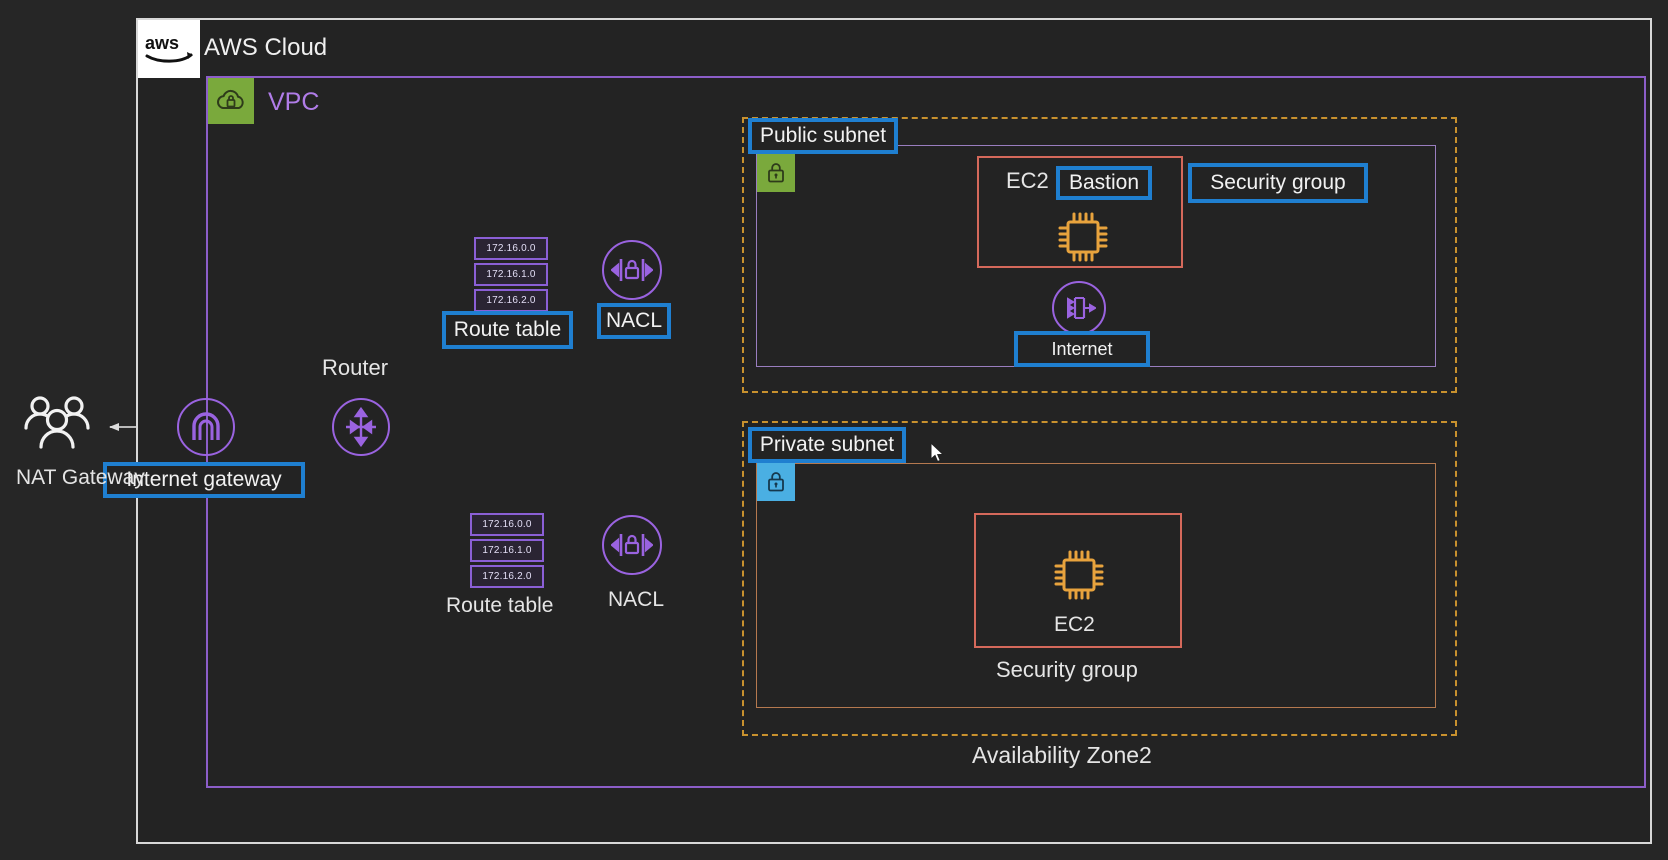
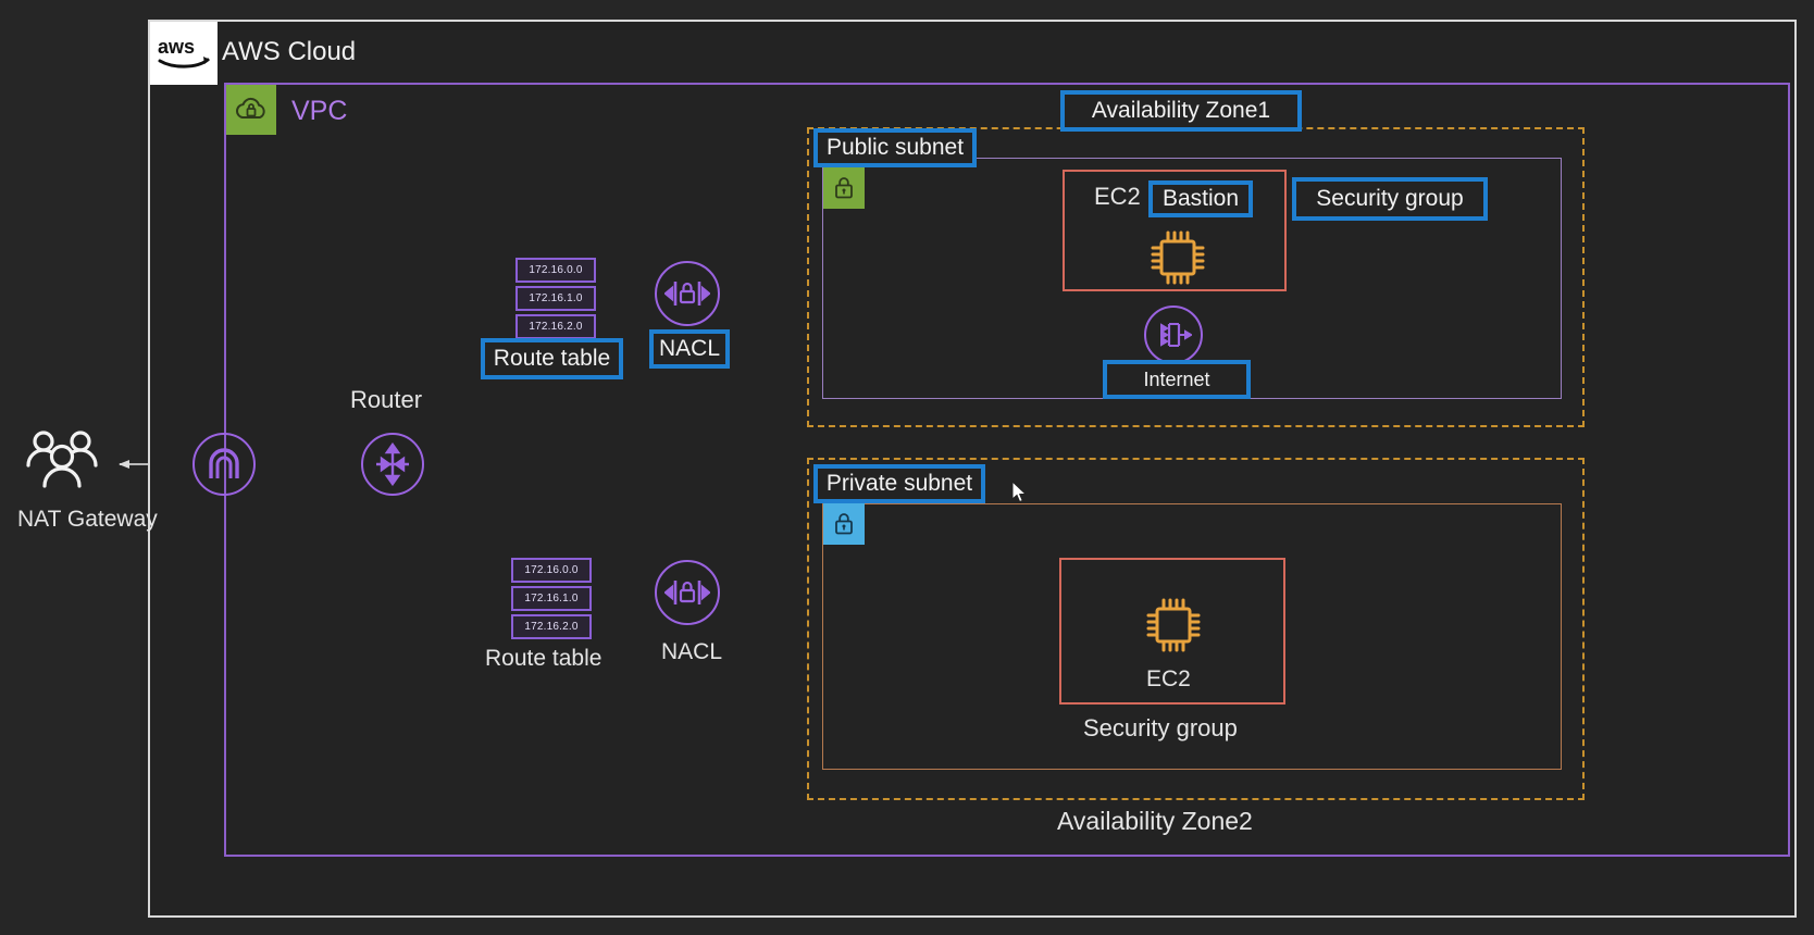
  aws
  AWS Cloud
  VPC
  172.16.0.0
  172.16.1.0
  172.16.2.0
  172.16.0.0
  172.16.1.0
  172.16.2.0
  Public subnet
  Private subnet
+ Availability Zone1
  Security group
  Bastion
  Internet
  Route table
  NACL
- Internet gateway
  EC2
  Router
  NAT Gateway
  Route table
  NACL
  EC2
  Security group
  Availability Zone2
